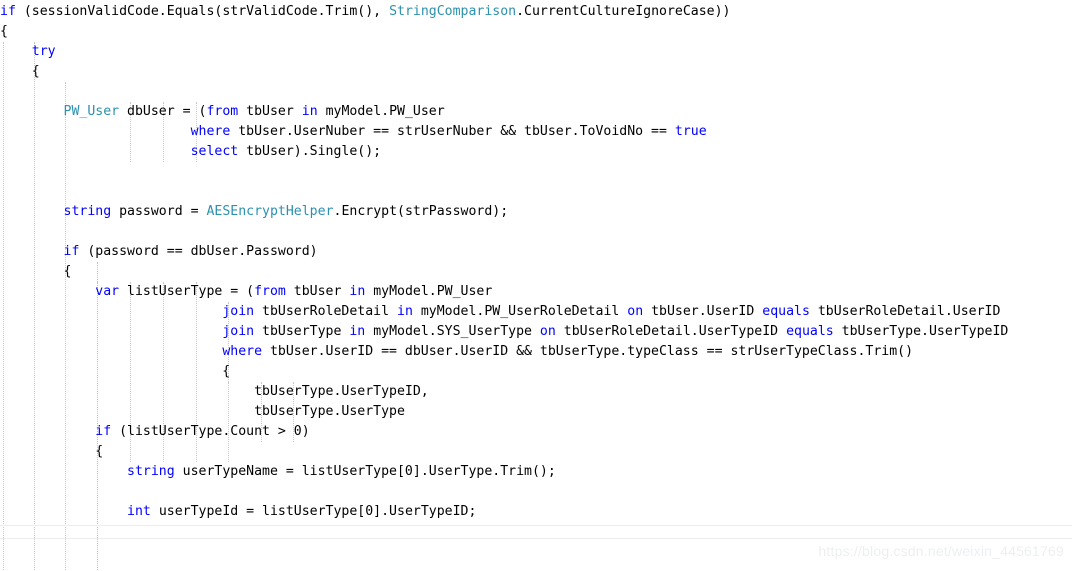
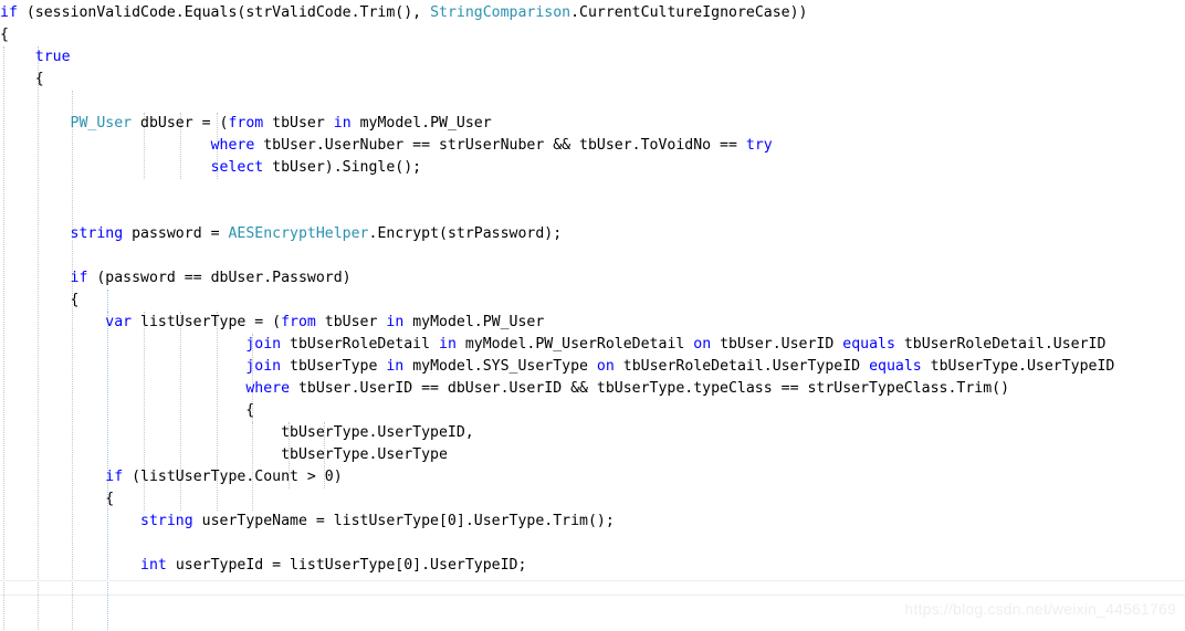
  if (sessionValidCode.Equals(strValidCode.Trim(), StringComparison.CurrentCultureIgnoreCase))
  {
- try
+ true
  {
  PW_User dbUser = (from tbUser in myModel.PW_User
- where tbUser.UserNuber == strUserNuber && tbUser.ToVoidNo == true
+ where tbUser.UserNuber == strUserNuber && tbUser.ToVoidNo == try
  select tbUser).Single();
  string password = AESEncryptHelper.Encrypt(strPassword);
  if (password == dbUser.Password)
  {
  var listUserType = (from tbUser in myModel.PW_User
  join tbUserRoleDetail in myModel.PW_UserRoleDetail on tbUser.UserID equals tbUserRoleDetail.UserID
  join tbUserType in myModel.SYS_UserType on tbUserRoleDetail.UserTypeID equals tbUserType.UserTypeID
  where tbUser.UserID == dbUser.UserID && tbUserType.typeClass == strUserTypeClass.Trim()
  {
  tbUserType.UserTypeID,
  tbUserType.UserType
  if (listUserType.Count > 0)
  {
  string userTypeName = listUserType[0].UserType.Trim();
  int userTypeId = listUserType[0].UserTypeID;
